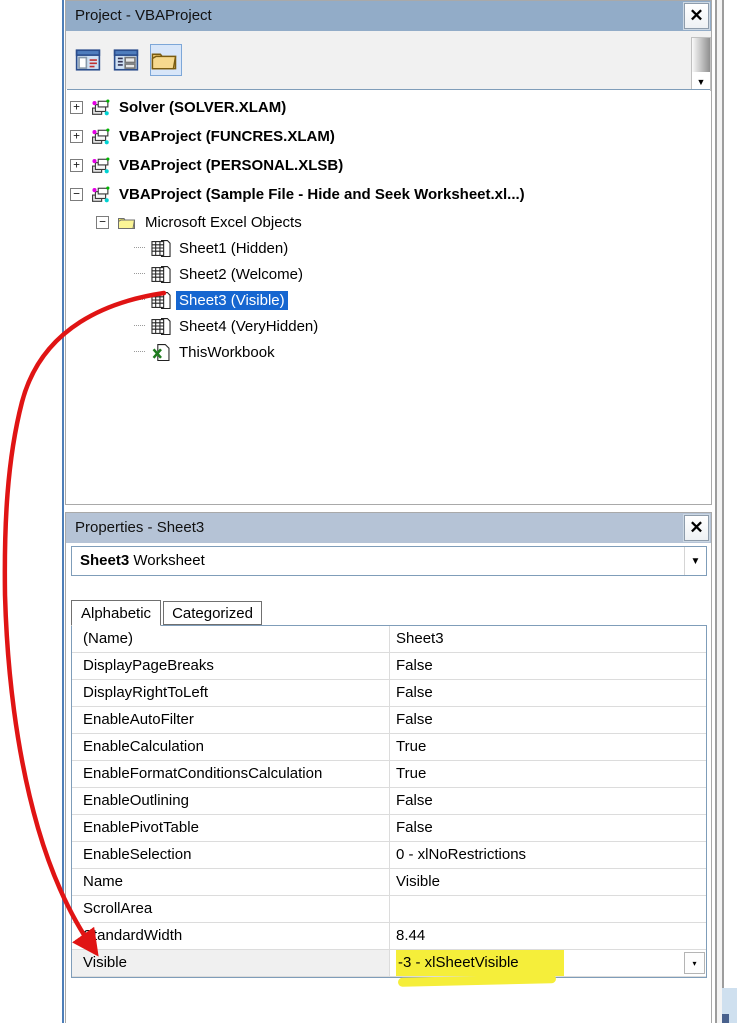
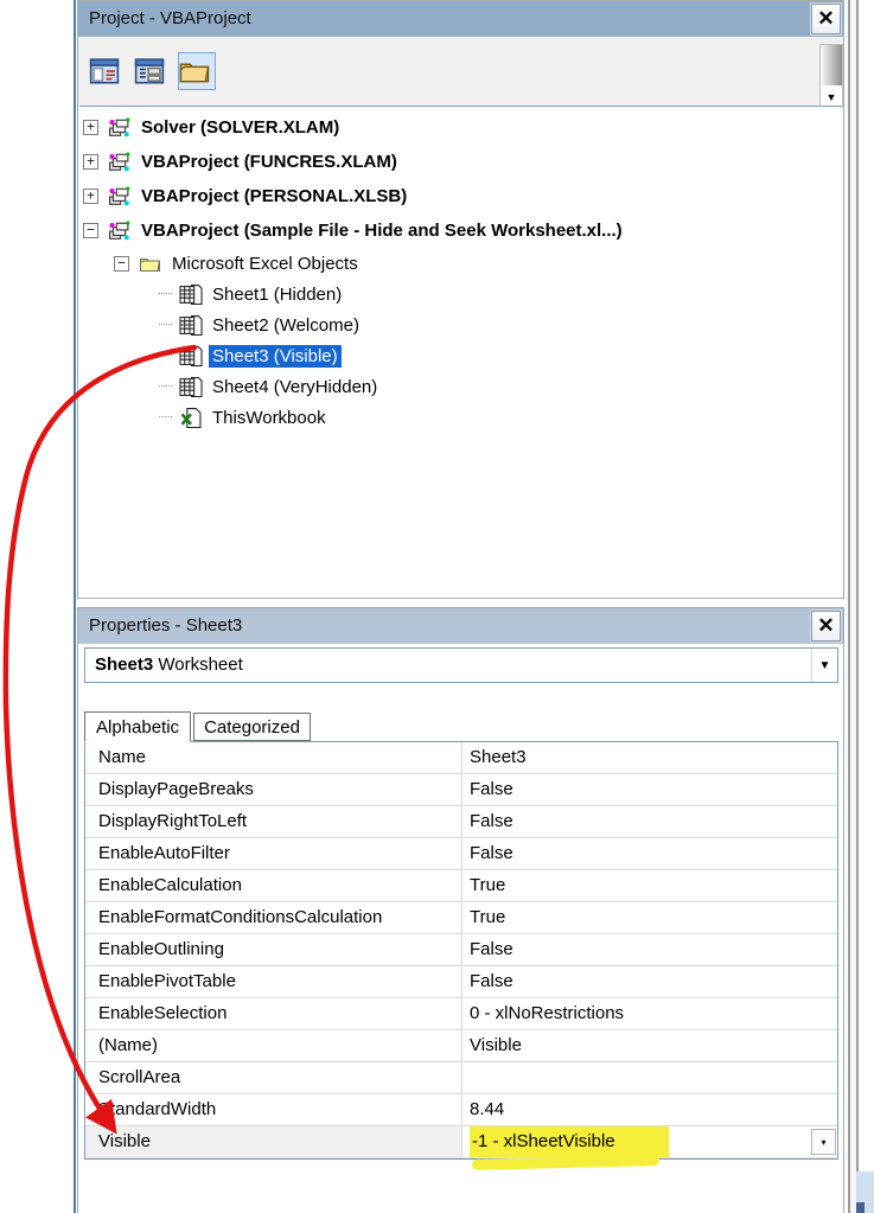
  Project - VBAProject
  ✕
  ▼
  +
  Solver (SOLVER.XLAM)
  +
  VBAProject (FUNCRES.XLAM)
  +
  VBAProject (PERSONAL.XLSB)
  −
  VBAProject (Sample File - Hide and Seek Worksheet.xl...)
  −
  Microsoft Excel Objects
  Sheet1 (Hidden)
  Sheet2 (Welcome)
  Sheet3 (Visible)
  Sheet4 (VeryHidden)
  ThisWorkbook
  Properties - Sheet3
  ✕
  Sheet3 Worksheet
  ▼
  Alphabetic
  Categorized
- (Name)
+ Name
  Sheet3
  DisplayPageBreaks
  False
  DisplayRightToLeft
  False
  EnableAutoFilter
  False
  EnableCalculation
  True
  EnableFormatConditionsCalculation
  True
  EnableOutlining
  False
  EnablePivotTable
  False
  EnableSelection
  0 - xlNoRestrictions
- Name
+ (Name)
  Visible
  ScrollArea
  StandardWidth
  8.44
  Visible
- -3 - xlSheetVisible
+ -1 - xlSheetVisible
  ▾
